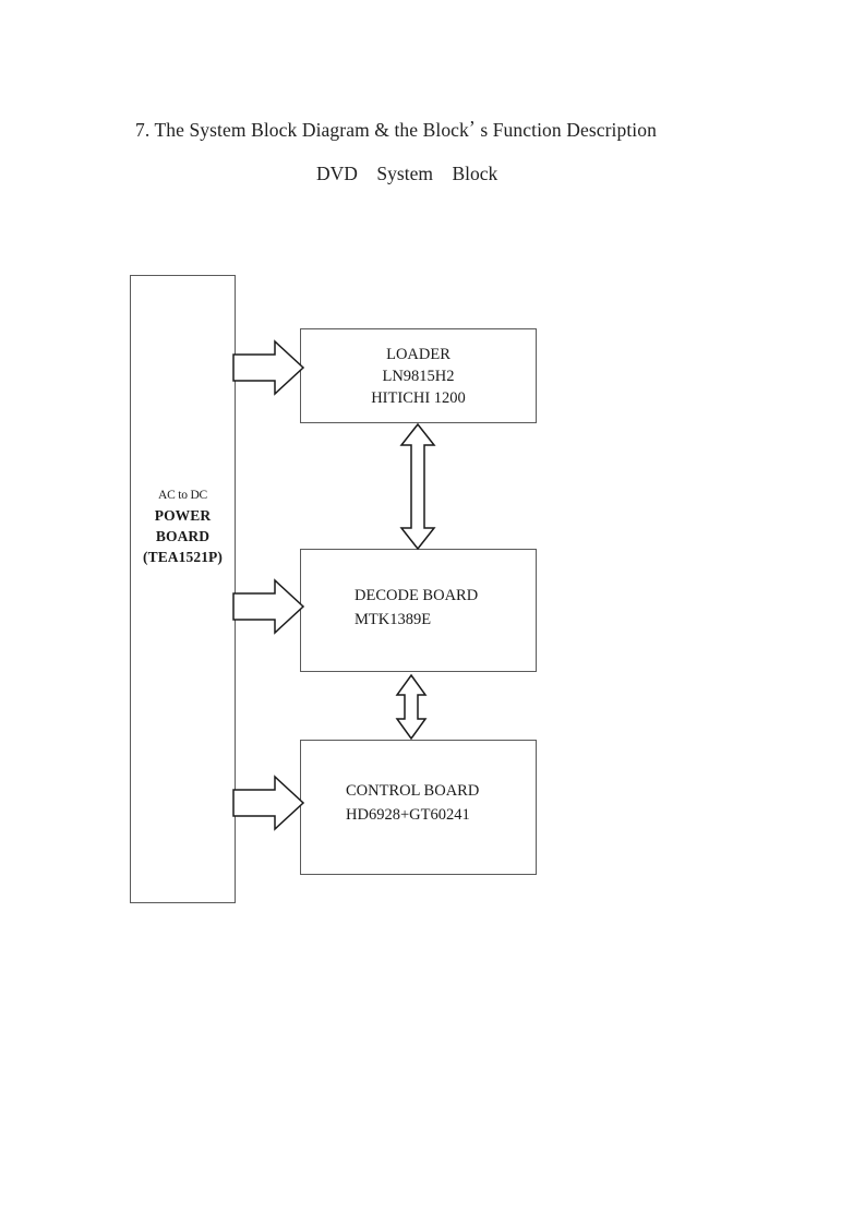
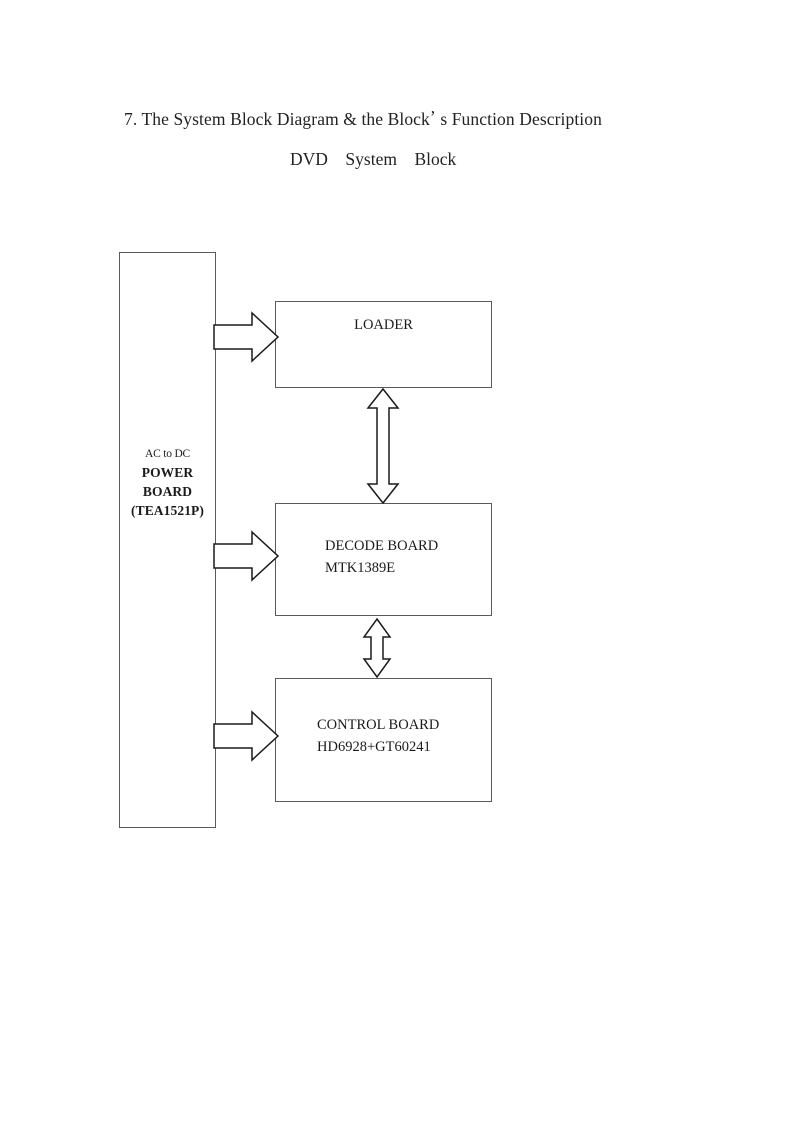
  7. The System Block Diagram & the Block’ s Function Description
  DVD System Block
  AC to DC
  POWER
  BOARD
  (TEA1521P)
  LOADER
- LN9815H2
- HITICHI 1200
  DECODE BOARD
  MTK1389E
  CONTROL BOARD
  HD6928+GT60241
